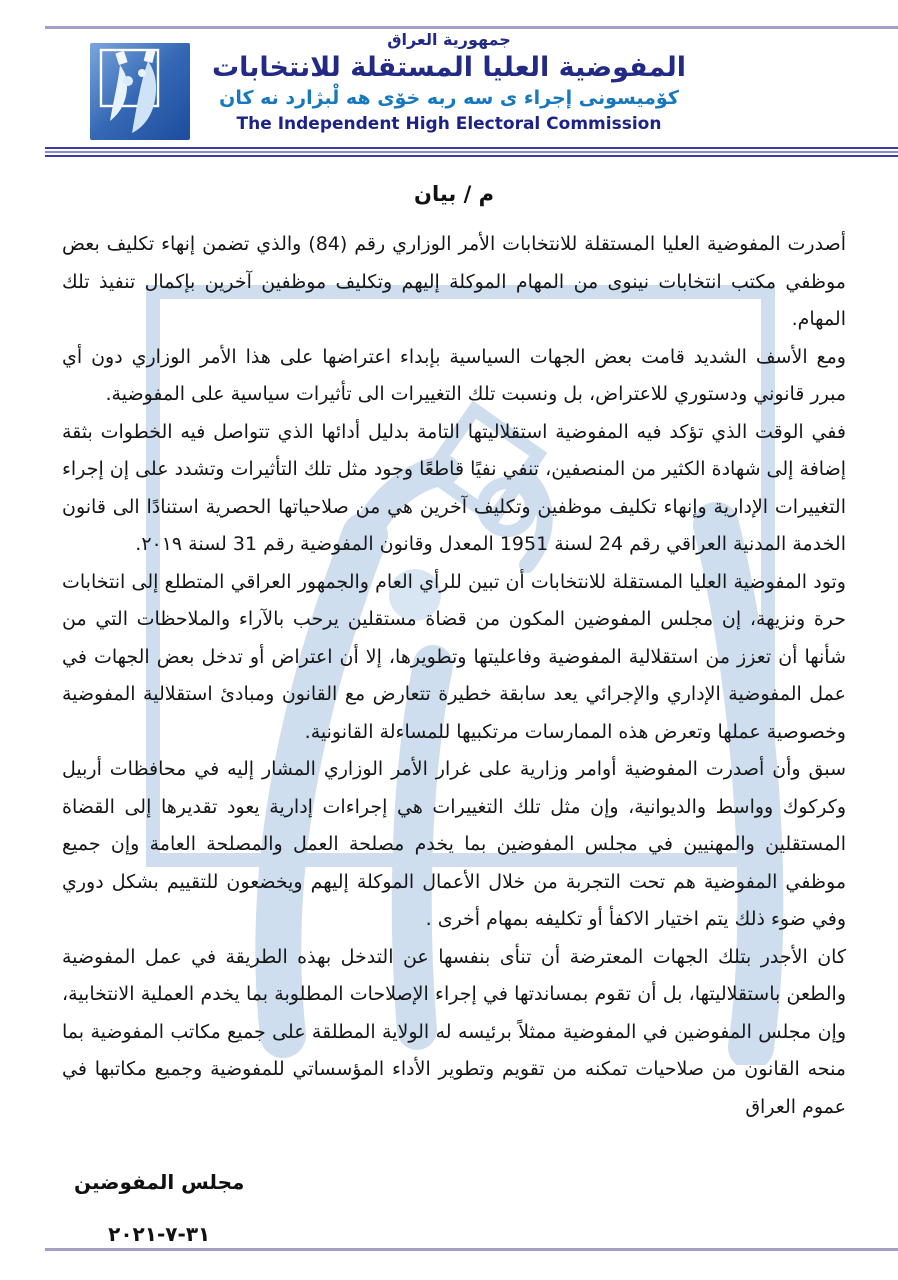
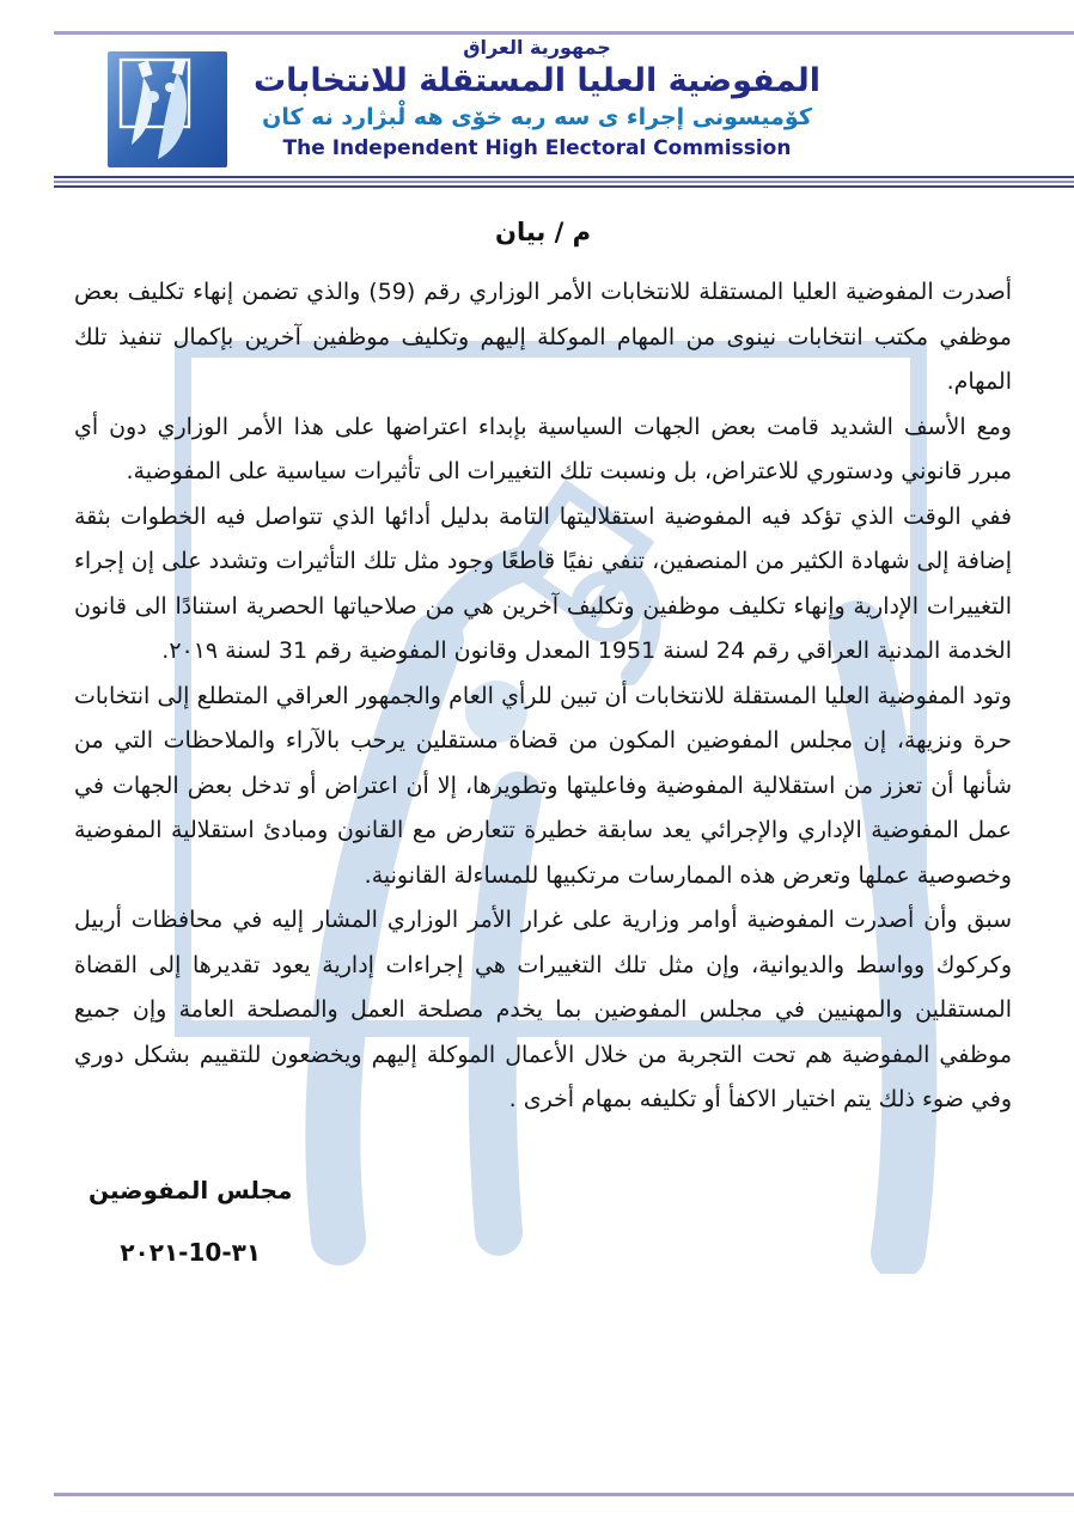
  جمهورية العراق
  المفوضية العليا المستقلة للانتخابات
  كۆميسونى إجراء ى سه ربه خۆى هه لْبژارد نه كان
  The Independent High Electoral Commission
  م / بيان
- أصدرت المفوضية العليا المستقلة للانتخابات الأمر الوزاري رقم (84) والذي تضمن إنهاء تكليف بعض موظفي مكتب انتخابات نينوى من المهام الموكلة إليهم وتكليف موظفين آخرين بإكمال تنفيذ تلك المهام.
+ أصدرت المفوضية العليا المستقلة للانتخابات الأمر الوزاري رقم (59) والذي تضمن إنهاء تكليف بعض موظفي مكتب انتخابات نينوى من المهام الموكلة إليهم وتكليف موظفين آخرين بإكمال تنفيذ تلك المهام.
  ومع الأسف الشديد قامت بعض الجهات السياسية بإبداء اعتراضها على هذا الأمر الوزاري دون أي مبرر قانوني ودستوري للاعتراض، بل ونسبت تلك التغييرات الى تأثيرات سياسية على المفوضية.
  ففي الوقت الذي تؤكد فيه المفوضية استقلاليتها التامة بدليل أدائها الذي تتواصل فيه الخطوات بثقة إضافة إلى شهادة الكثير من المنصفين، تنفي نفيًا قاطعًا وجود مثل تلك التأثيرات وتشدد على إن إجراء التغييرات الإدارية وإنهاء تكليف موظفين وتكليف آخرين هي من صلاحياتها الحصرية استنادًا الى قانون الخدمة المدنية العراقي رقم 24 لسنة 1951 المعدل وقانون المفوضية رقم 31 لسنة ٢٠١٩.
  وتود المفوضية العليا المستقلة للانتخابات أن تبين للرأي العام والجمهور العراقي المتطلع إلى انتخابات حرة ونزيهة، إن مجلس المفوضين المكون من قضاة مستقلين يرحب بالآراء والملاحظات التي من شأنها أن تعزز من استقلالية المفوضية وفاعليتها وتطويرها، إلا أن اعتراض أو تدخل بعض الجهات في عمل المفوضية الإداري والإجرائي يعد سابقة خطيرة تتعارض مع القانون ومبادئ استقلالية المفوضية وخصوصية عملها وتعرض هذه الممارسات مرتكبيها للمساءلة القانونية.
  سبق وأن أصدرت المفوضية أوامر وزارية على غرار الأمر الوزاري المشار إليه في محافظات أربيل وكركوك وواسط والديوانية، وإن مثل تلك التغييرات هي إجراءات إدارية يعود تقديرها إلى القضاة المستقلين والمهنيين في مجلس المفوضين بما يخدم مصلحة العمل والمصلحة العامة وإن جميع موظفي المفوضية هم تحت التجربة من خلال الأعمال الموكلة إليهم ويخضعون للتقييم بشكل دوري وفي ضوء ذلك يتم اختيار الاكفأ أو تكليفه بمهام أخرى .
- كان الأجدر بتلك الجهات المعترضة أن تنأى بنفسها عن التدخل بهذه الطريقة في عمل المفوضية والطعن باستقلاليتها، بل أن تقوم بمساندتها في إجراء الإصلاحات المطلوبة بما يخدم العملية الانتخابية، وإن مجلس المفوضين في المفوضية ممثلاً برئيسه له الولاية المطلقة على جميع مكاتب المفوضية بما منحه القانون من صلاحيات تمكنه من تقويم وتطوير الأداء المؤسساتي للمفوضية وجميع مكاتبها في عموم العراق
  مجلس المفوضين
- ٣١-٧-٢٠٢١
+ ٣١-10-٢٠٢١
